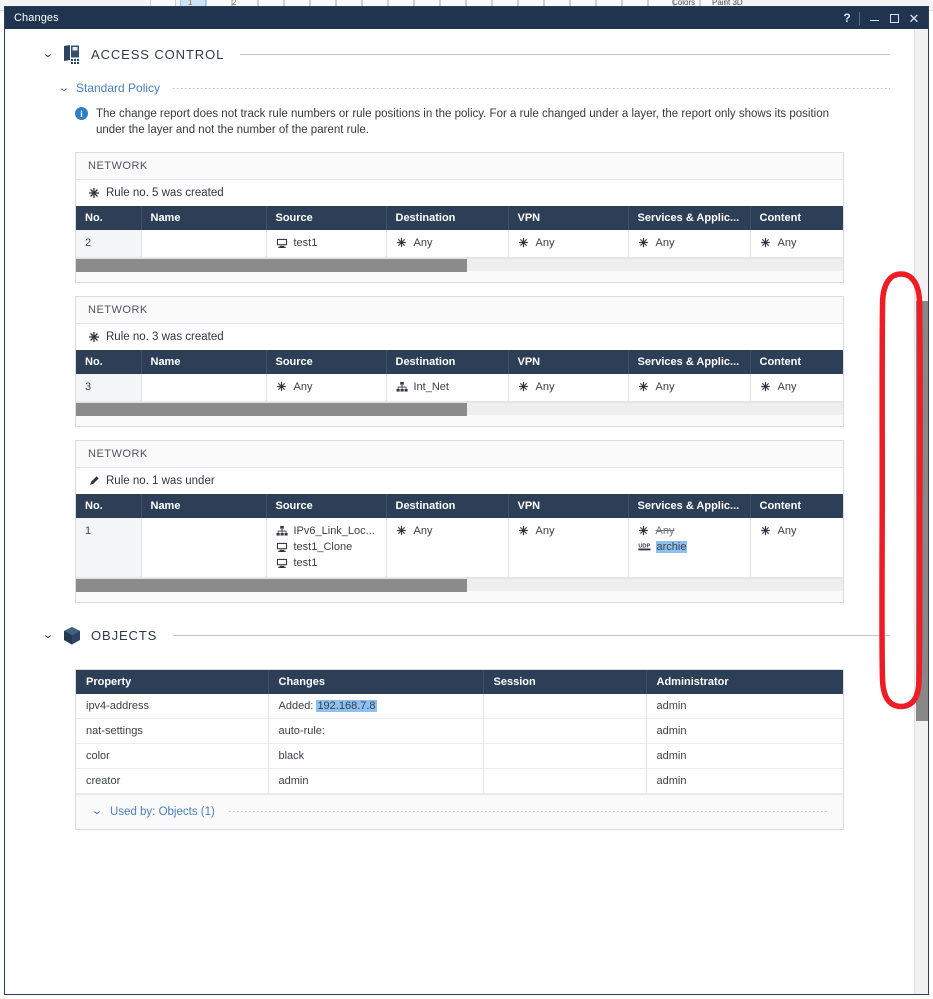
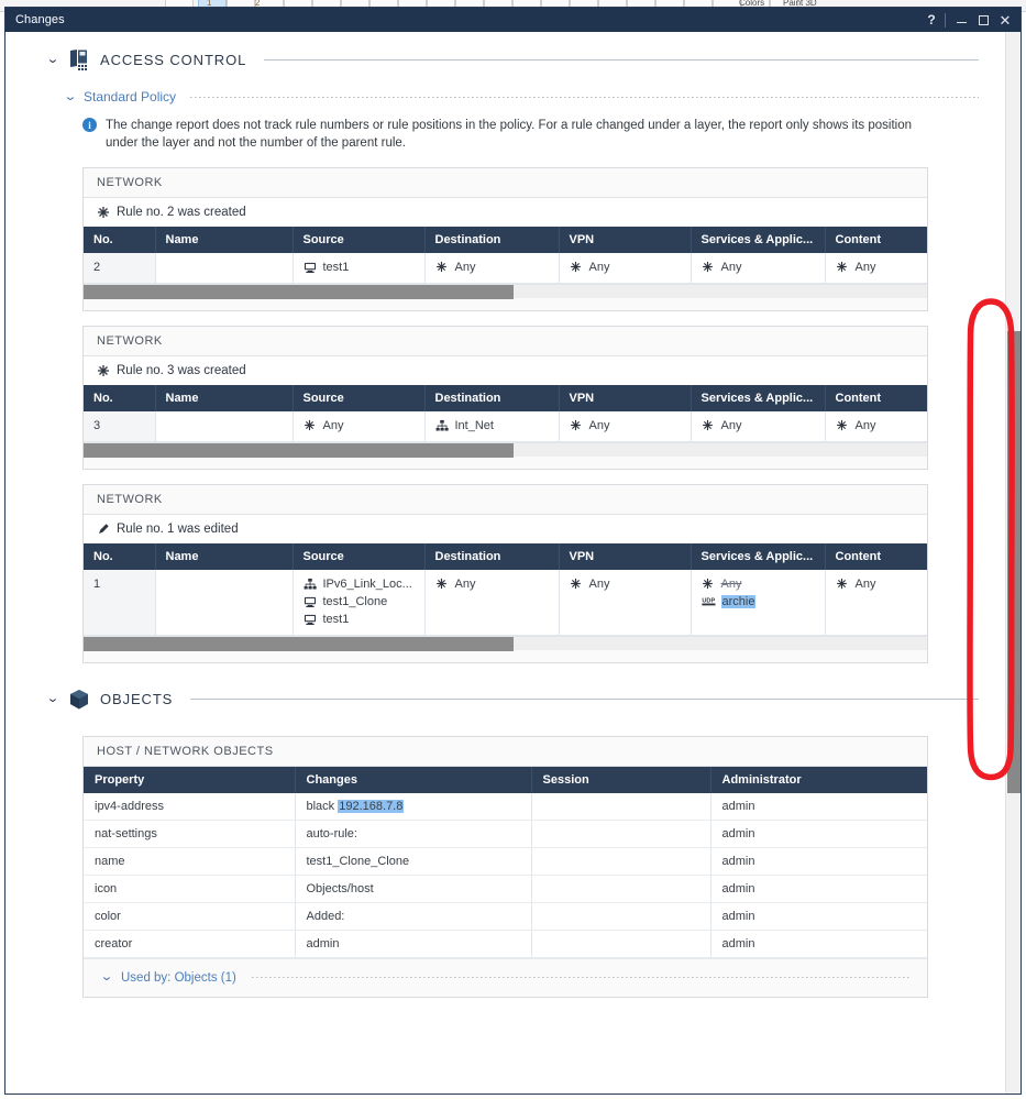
  1
  2
  Colors
  Paint 3D
  Changes
  ?
  ✕
  ⌄
  ACCESS CONTROL
  ⌄
  Standard Policy
  i
  The change report does not track rule numbers or rule positions in the policy. For a rule changed under a layer, the report only shows its position under the layer and not the number of the parent rule.
  NETWORK
- Rule no. 5 was created
+ Rule no. 2 was created
  No.	Name	Source	Destination	VPN	Services & Applic...	Content
  2		test1	Any	Any	Any	Any
  NETWORK
  Rule no. 3 was created
  No.	Name	Source	Destination	VPN	Services & Applic...	Content
  3		Any	Int_Net	Any	Any	Any
  NETWORK
- Rule no. 1 was under
+ Rule no. 1 was edited
  No.	Name	Source	Destination	VPN	Services & Applic...	Content
  1		IPv6_Link_Loc...test1_Clonetest1	Any	Any	Anyarchie	Any
  ⌄
  OBJECTS
+ HOST / NETWORK OBJECTS
  Property	Changes	Session	Administrator
- ipv4-address	Added: 192.168.7.8		admin
+ ipv4-address	black 192.168.7.8		admin
  nat-settings	auto-rule:		admin
+ name	test1_Clone_Clone		admin
+ icon	Objects/host		admin
- color	black		admin
+ color	Added:		admin
  creator	admin		admin
  ⌄
  Used by: Objects (1)
